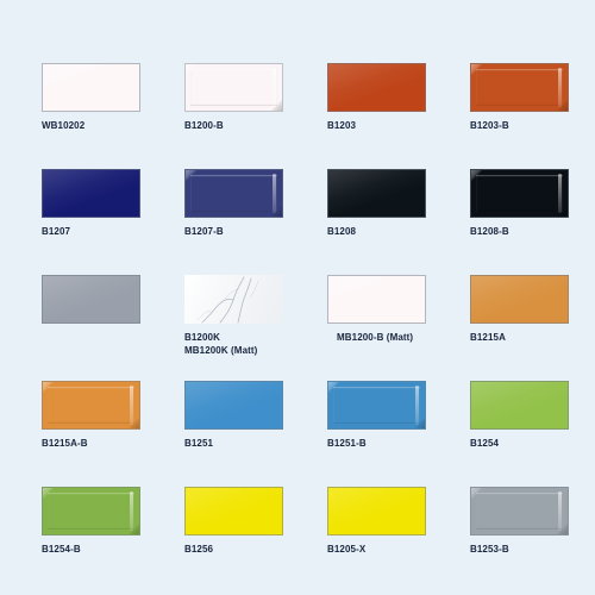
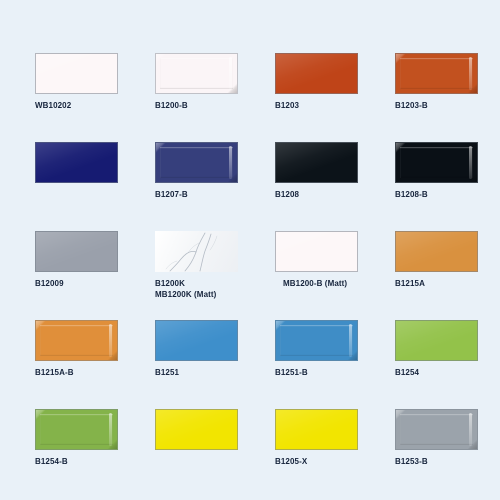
  WB10202
  B1200-B
  B1203
  B1203-B
- B1207
  B1207-B
  B1208
  B1208-B
+ B12009
  B1200K
  MB1200K (Matt)
  MB1200-B (Matt)
  B1215A
  B1215A-B
  B1251
  B1251-B
  B1254
  B1254-B
- B1256
  B1205-X
  B1253-B
